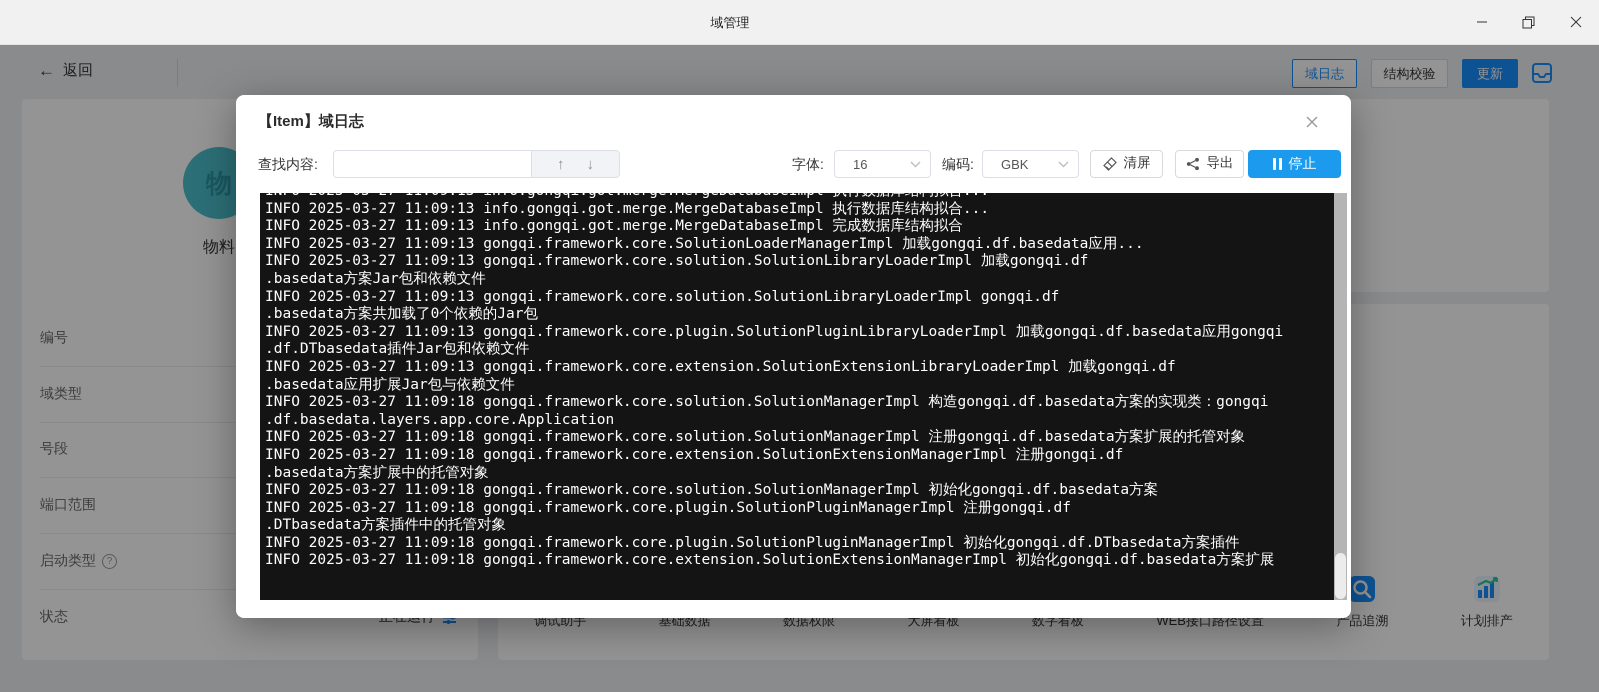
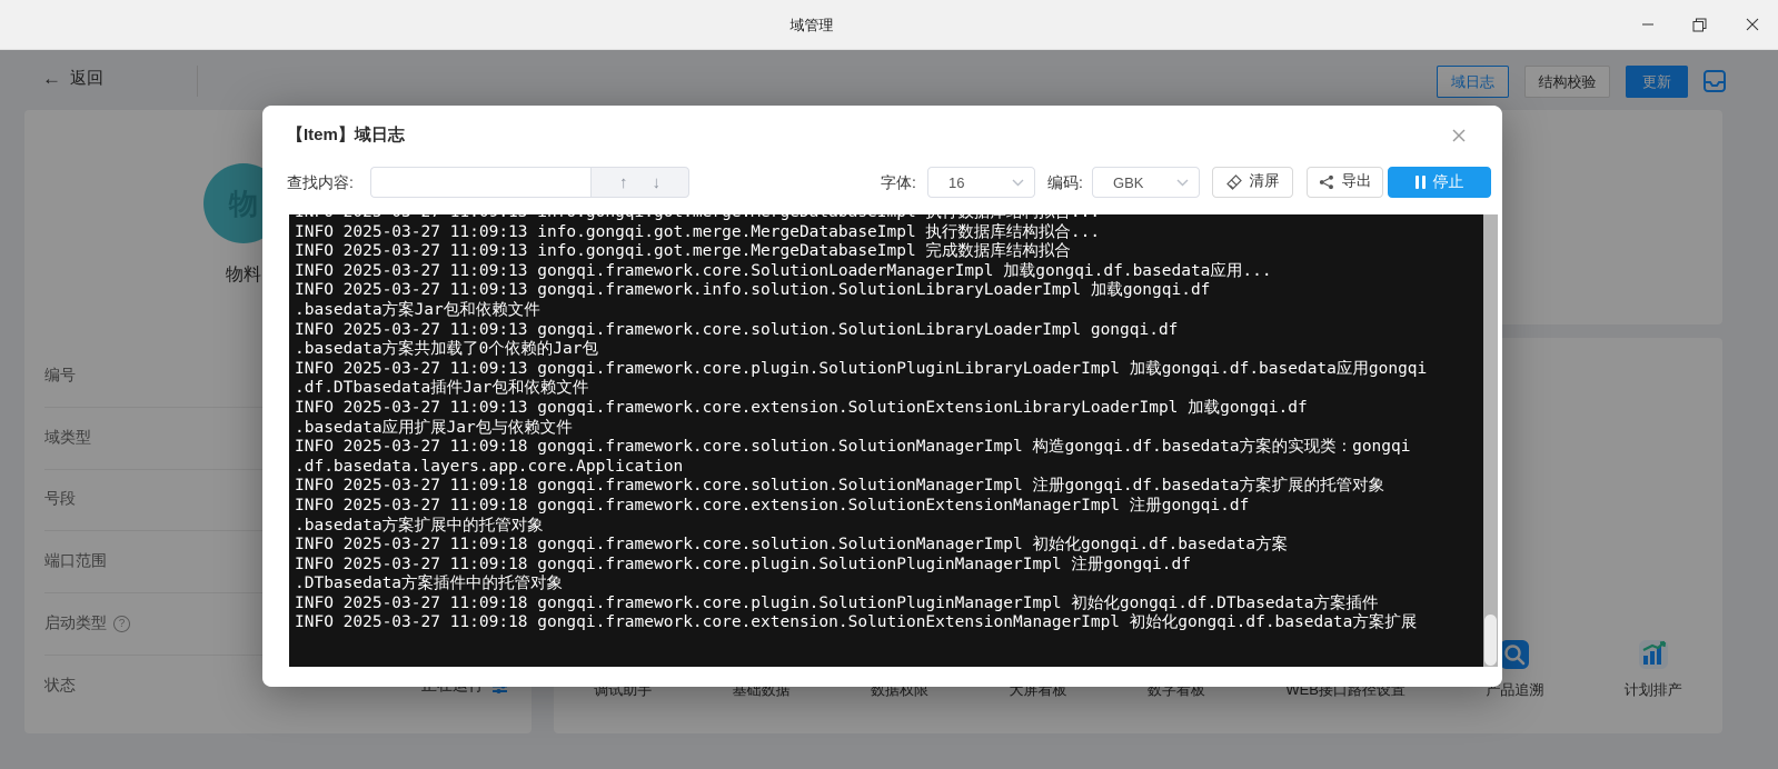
  域管理
  ←
  返回
  域日志
  结构校验
  更新
  物
  物料
  编号
  域类型
  号段
  端口范围
  启动类型
  ?
  状态
  调试助手
  基础数据
  数据权限
  大屏看板
  数字看板
  WEB接口路径设置
  产品追溯
  计划排产
  【Item】域日志
  查找内容:
  ↑
  ↓
  字体:
  16
  编码:
  GBK
  清屏
  导出
  停止
  INFO 2025-03-27 11:09:13 info.gongqi.got.merge.MergeDatabaseImpl 执行数据库结构拟合...
  INFO 2025-03-27 11:09:13 info.gongqi.got.merge.MergeDatabaseImpl 完成数据库结构拟合
  INFO 2025-03-27 11:09:13 gongqi.framework.core.SolutionLoaderManagerImpl 加载gongqi.df.basedata应用...
- INFO 2025-03-27 11:09:13 gongqi.framework.core.solution.SolutionLibraryLoaderImpl 加载gongqi.df
+ INFO 2025-03-27 11:09:13 gongqi.framework.info.solution.SolutionLibraryLoaderImpl 加载gongqi.df
  .basedata方案Jar包和依赖文件
  INFO 2025-03-27 11:09:13 gongqi.framework.core.solution.SolutionLibraryLoaderImpl gongqi.df
  .basedata方案共加载了0个依赖的Jar包
  INFO 2025-03-27 11:09:13 gongqi.framework.core.plugin.SolutionPluginLibraryLoaderImpl 加载gongqi.df.basedata应用gongqi
  .df.DTbasedata插件Jar包和依赖文件
  INFO 2025-03-27 11:09:13 gongqi.framework.core.extension.SolutionExtensionLibraryLoaderImpl 加载gongqi.df
  .basedata应用扩展Jar包与依赖文件
  INFO 2025-03-27 11:09:18 gongqi.framework.core.solution.SolutionManagerImpl 构造gongqi.df.basedata方案的实现类：gongqi
  .df.basedata.layers.app.core.Application
  INFO 2025-03-27 11:09:18 gongqi.framework.core.solution.SolutionManagerImpl 注册gongqi.df.basedata方案扩展的托管对象
  INFO 2025-03-27 11:09:18 gongqi.framework.core.extension.SolutionExtensionManagerImpl 注册gongqi.df
  .basedata方案扩展中的托管对象
  INFO 2025-03-27 11:09:18 gongqi.framework.core.solution.SolutionManagerImpl 初始化gongqi.df.basedata方案
  INFO 2025-03-27 11:09:18 gongqi.framework.core.plugin.SolutionPluginManagerImpl 注册gongqi.df
  .DTbasedata方案插件中的托管对象
  INFO 2025-03-27 11:09:18 gongqi.framework.core.plugin.SolutionPluginManagerImpl 初始化gongqi.df.DTbasedata方案插件
  INFO 2025-03-27 11:09:18 gongqi.framework.core.extension.SolutionExtensionManagerImpl 初始化gongqi.df.basedata方案扩展
